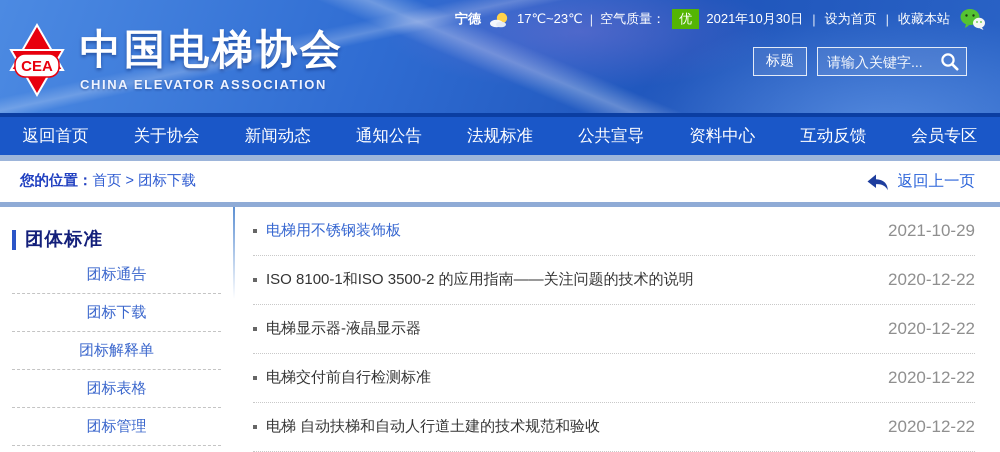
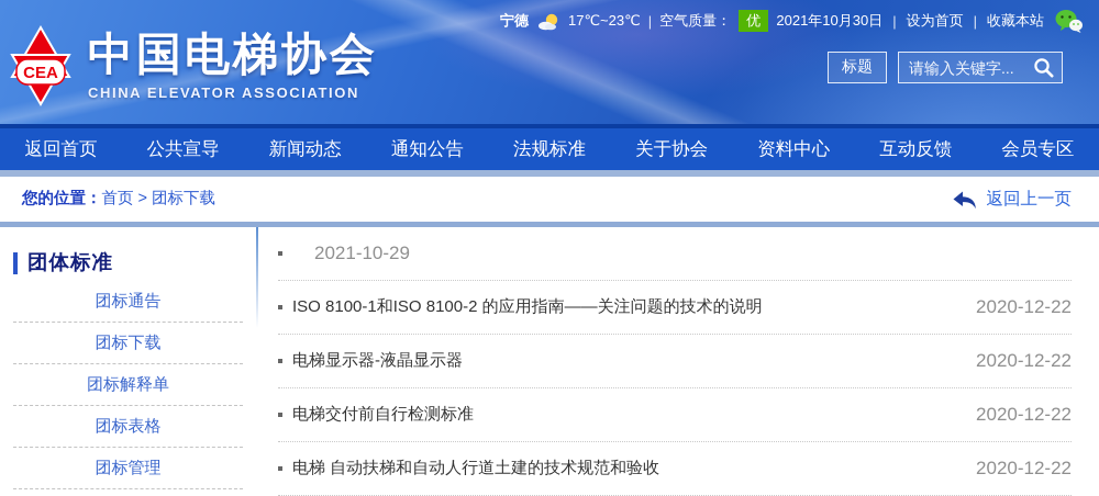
  宁德
  17℃~23℃
  |
  空气质量：
  优
  2021年10月30日
  |
  设为首页
  |
  收藏本站
  CEA
  中国电梯协会
  CHINA ELEVATOR ASSOCIATION
  标题
  请输入关键字...
  返回首页
- 关于协会
+ 公共宣导
  新闻动态
  通知公告
  法规标准
- 公共宣导
+ 关于协会
  资料中心
  互动反馈
  会员专区
  您的位置：首页 > 团标下载
  返回上一页
  团体标准
  团标通告
  团标下载
  团标解释单
  团标表格
  团标管理
- 电梯用不锈钢装饰板
  2021-10-29
- ISO 8100-1和ISO 3500-2 的应用指南——关注问题的技术的说明
+ ISO 8100-1和ISO 8100-2 的应用指南——关注问题的技术的说明
  2020-12-22
  电梯显示器-液晶显示器
  2020-12-22
  电梯交付前自行检测标准
  2020-12-22
  电梯 自动扶梯和自动人行道土建的技术规范和验收
  2020-12-22
